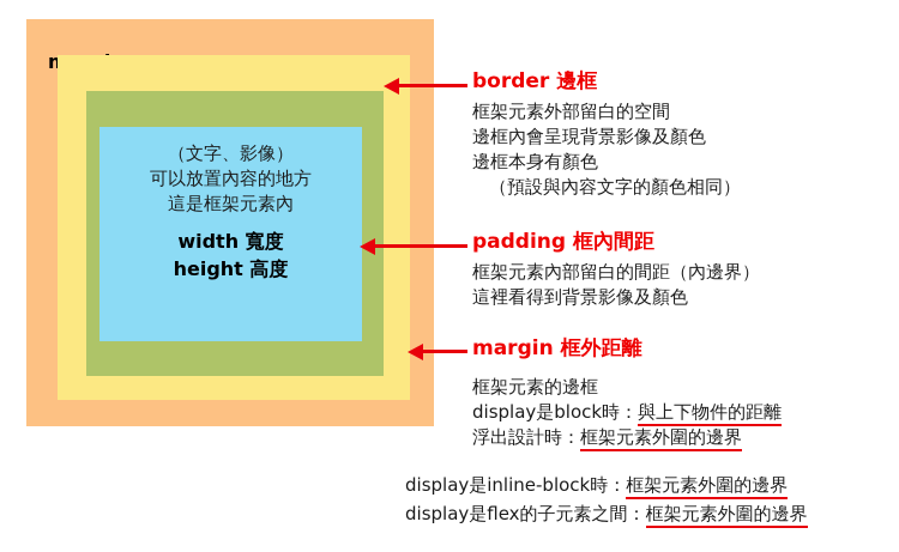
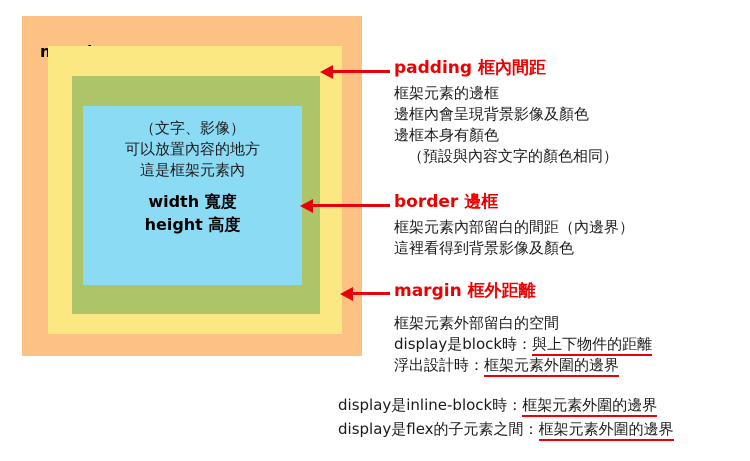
  （文字、影像）
  可以放置內容的地方
  這是框架元素內
  width 寬度
  height 高度
- border 邊框
+ padding 框內間距
- 框架元素外部留白的空間
+ 框架元素的邊框
  邊框內會呈現背景影像及顏色
  邊框本身有顏色
  （預設與內容文字的顏色相同）
- padding 框內間距
+ border 邊框
  框架元素內部留白的間距（內邊界）
  這裡看得到背景影像及顏色
  margin 框外距離
- 框架元素的邊框
+ 框架元素外部留白的空間
  display是block時：與上下物件的距離
  浮出設計時：框架元素外圍的邊界
  display是inline-block時：框架元素外圍的邊界
  display是flex的子元素之間：框架元素外圍的邊界
